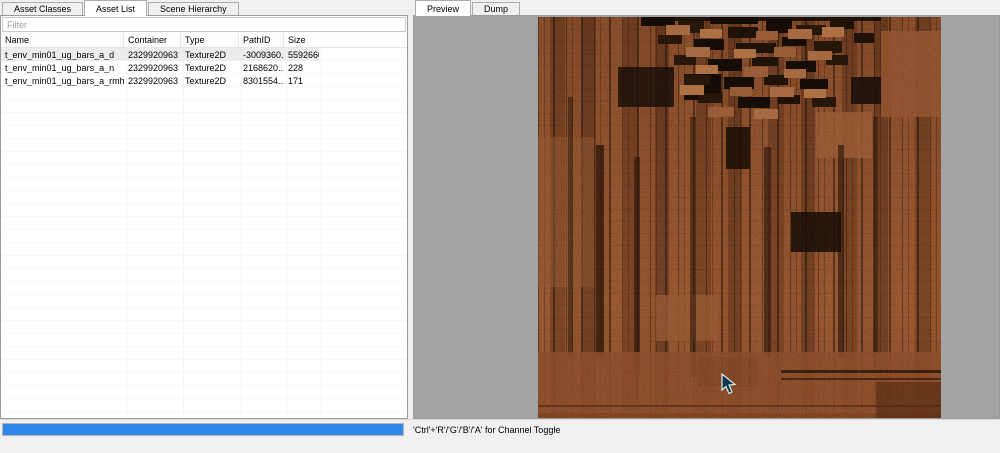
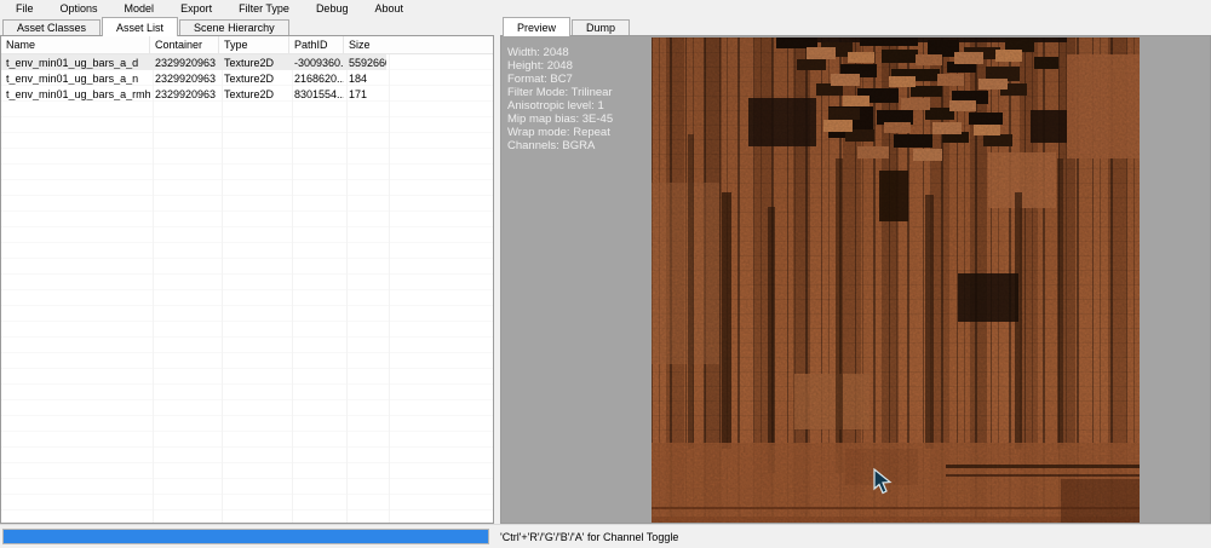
+ File
+ Options
+ Model
+ Export
+ Filter Type
+ Debug
+ About
  Asset Classes
  Asset List
  Scene Hierarchy
- Filter
  Name
  Container
  Type
  PathID
  Size
  t_env_min01_ug_bars_a_d
  2329920963
  Texture2D
  -3009360.
  559266
  t_env_min01_ug_bars_a_n
  2329920963
  Texture2D
  2168620..
- 228
+ 184
  t_env_min01_ug_bars_a_rmh
  2329920963
  Texture2D
  8301554..
  171
  Preview
  Dump
+ Width: 2048
+ Height: 2048
+ Format: BC7
+ Filter Mode: Trilinear
+ Anisotropic level: 1
+ Mip map bias: 3E-45
+ Wrap mode: Repeat
+ Channels: BGRA
  'Ctrl'+'R'/'G'/'B'/'A' for Channel Toggle
